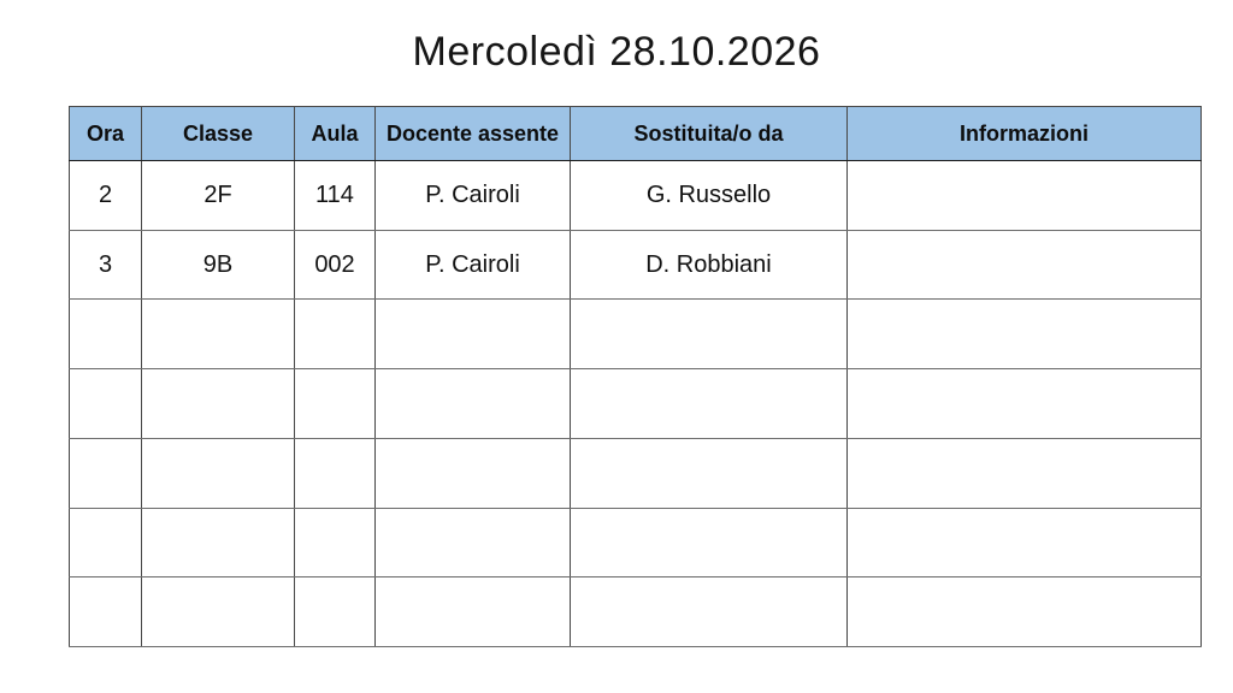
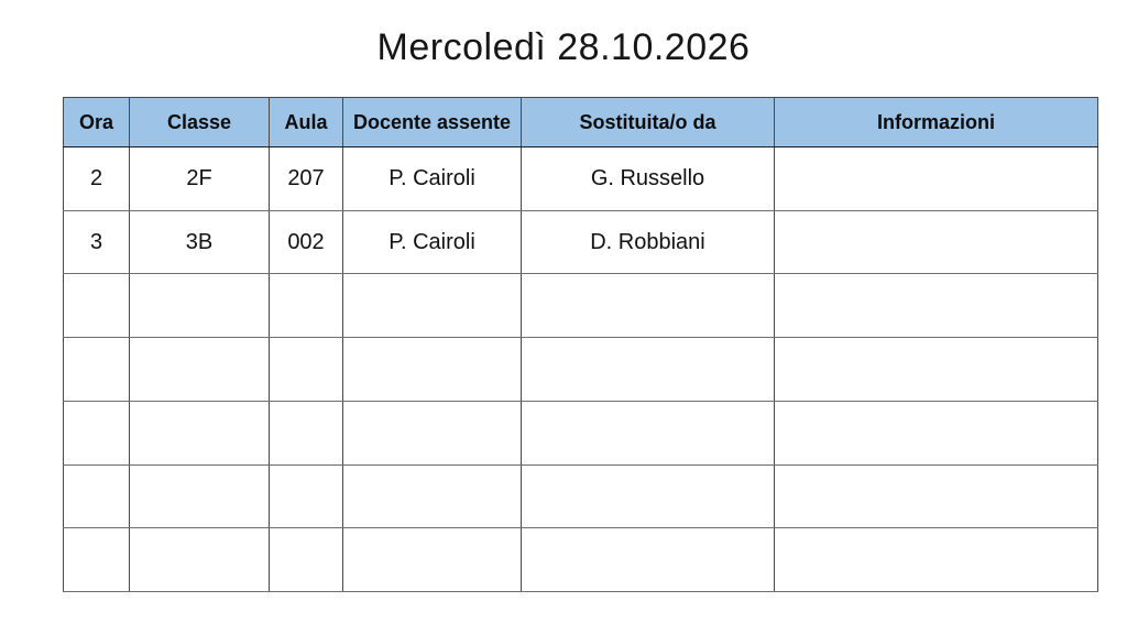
  Mercoledì 28.10.2026
  Ora	Classe	Aula	Docente assente	Sostituita/o da	Informazioni
- 2	2F	114	P. Cairoli	G. Russello
+ 2	2F	207	P. Cairoli	G. Russello
- 3	9B	002	P. Cairoli	D. Robbiani
+ 3	3B	002	P. Cairoli	D. Robbiani
